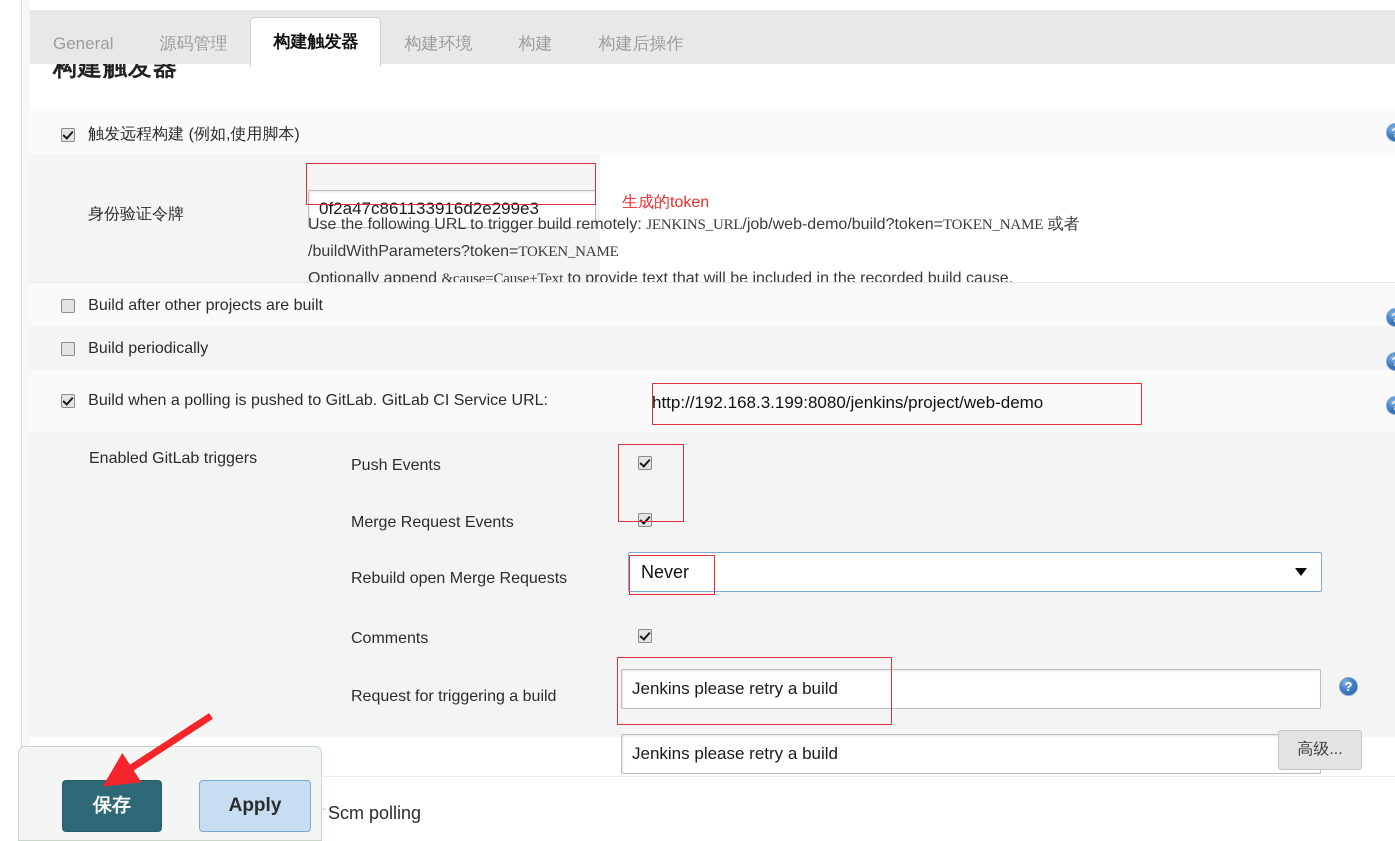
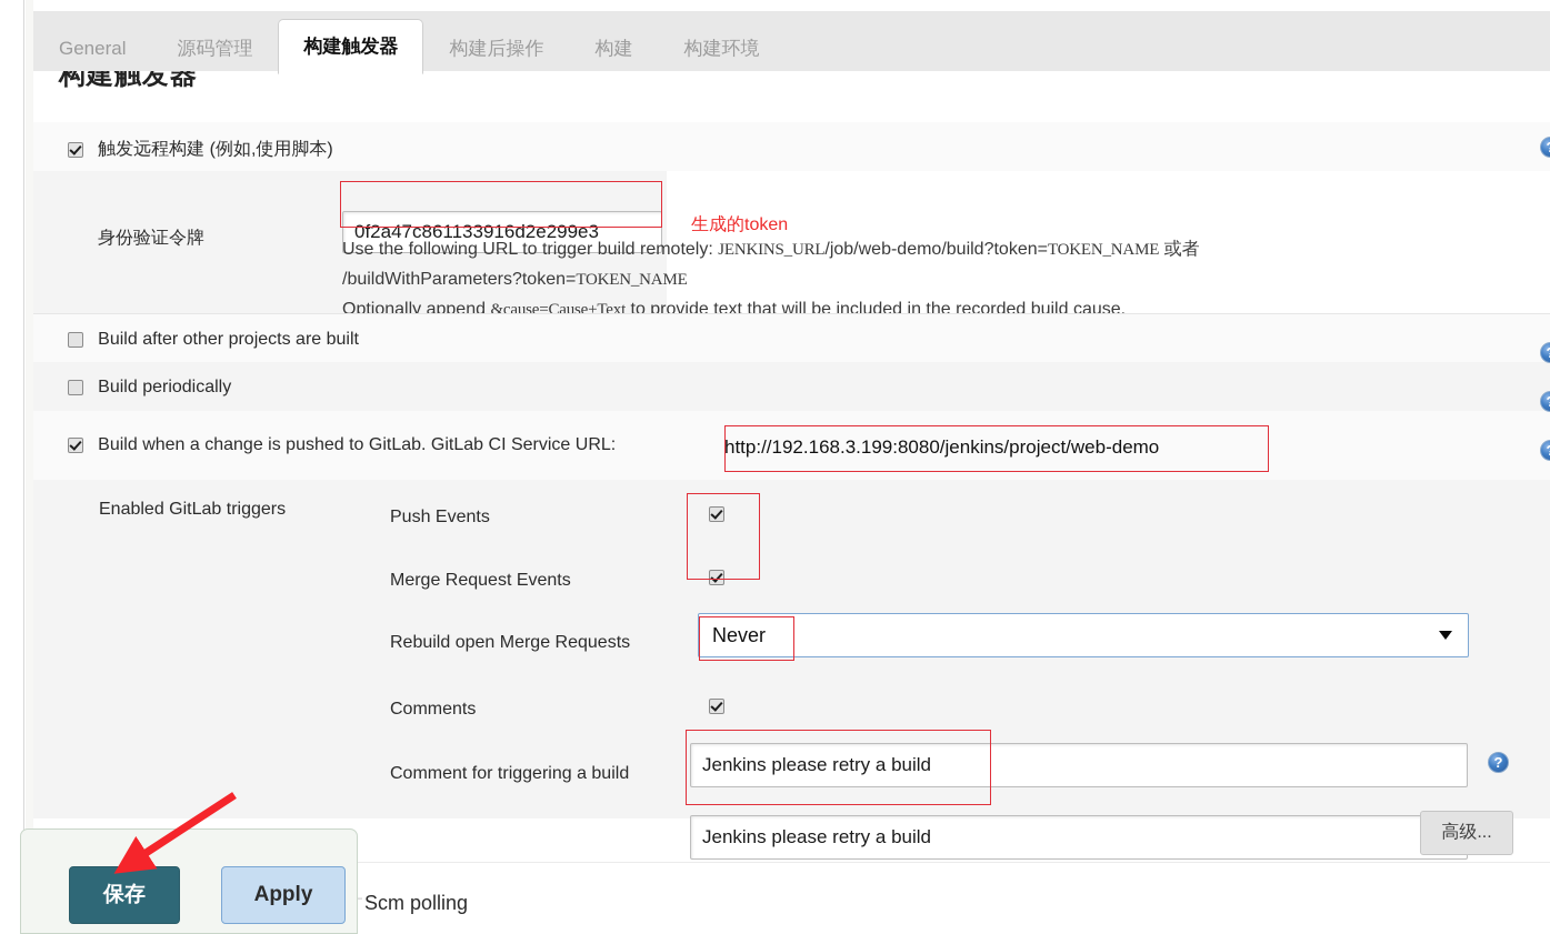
  General
  源码管理
  构建触发器
- 构建环境
+ 构建后操作
  构建
- 构建后操作
+ 构建环境
  构建触发器
  触发远程构建 (例如,使用脚本)
  身份验证令牌
  0f2a47c861133916d2e299e3
  生成的token
  Use the following URL to trigger build remotely: JENKINS_URL/job/web-demo/build?token=TOKEN_NAME 或者
  /buildWithParameters?token=TOKEN_NAME
  Optionally append &cause=Cause+Text to provide text that will be included in the recorded build cause.
  Build after other projects are built
  Build periodically
- Build when a polling is pushed to GitLab. GitLab CI Service URL:
+ Build when a change is pushed to GitLab. GitLab CI Service URL:
  http://192.168.3.199:8080/jenkins/project/web-demo
  Enabled GitLab triggers
  Push Events
  Merge Request Events
  Rebuild open Merge Requests
  Never
  Comments
- Request for triggering a build
+ Comment for triggering a build
  Jenkins please retry a build
  Jenkins please retry a build
  高级...
  Scm polling
  保存
  Apply
